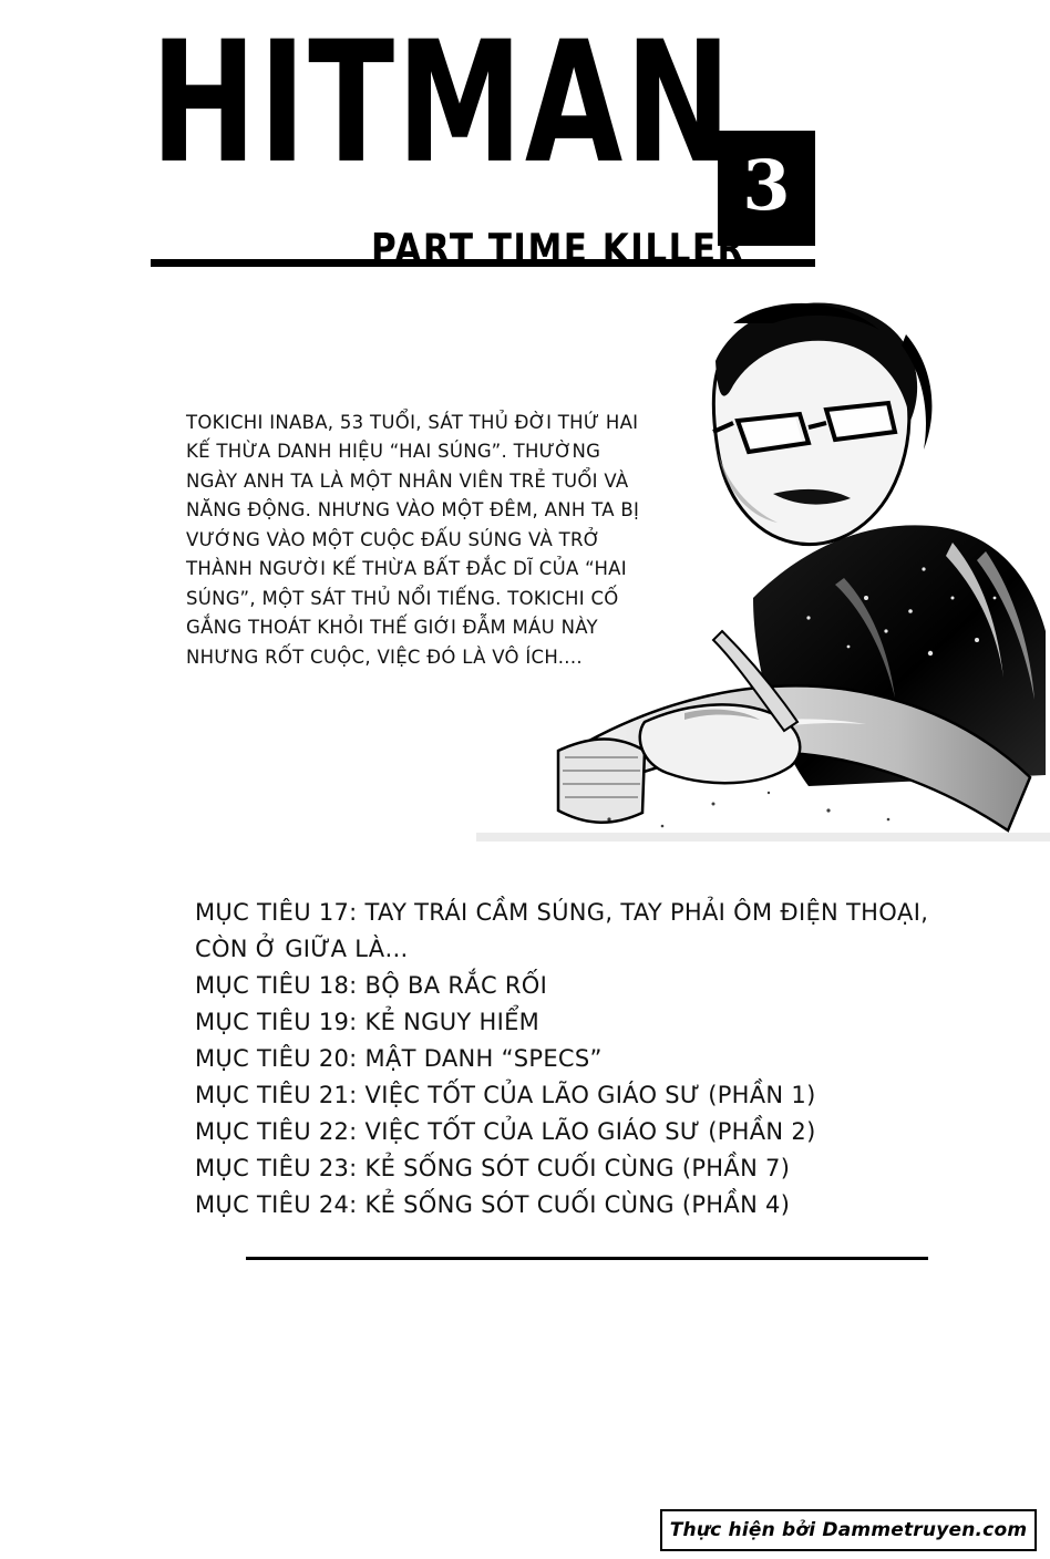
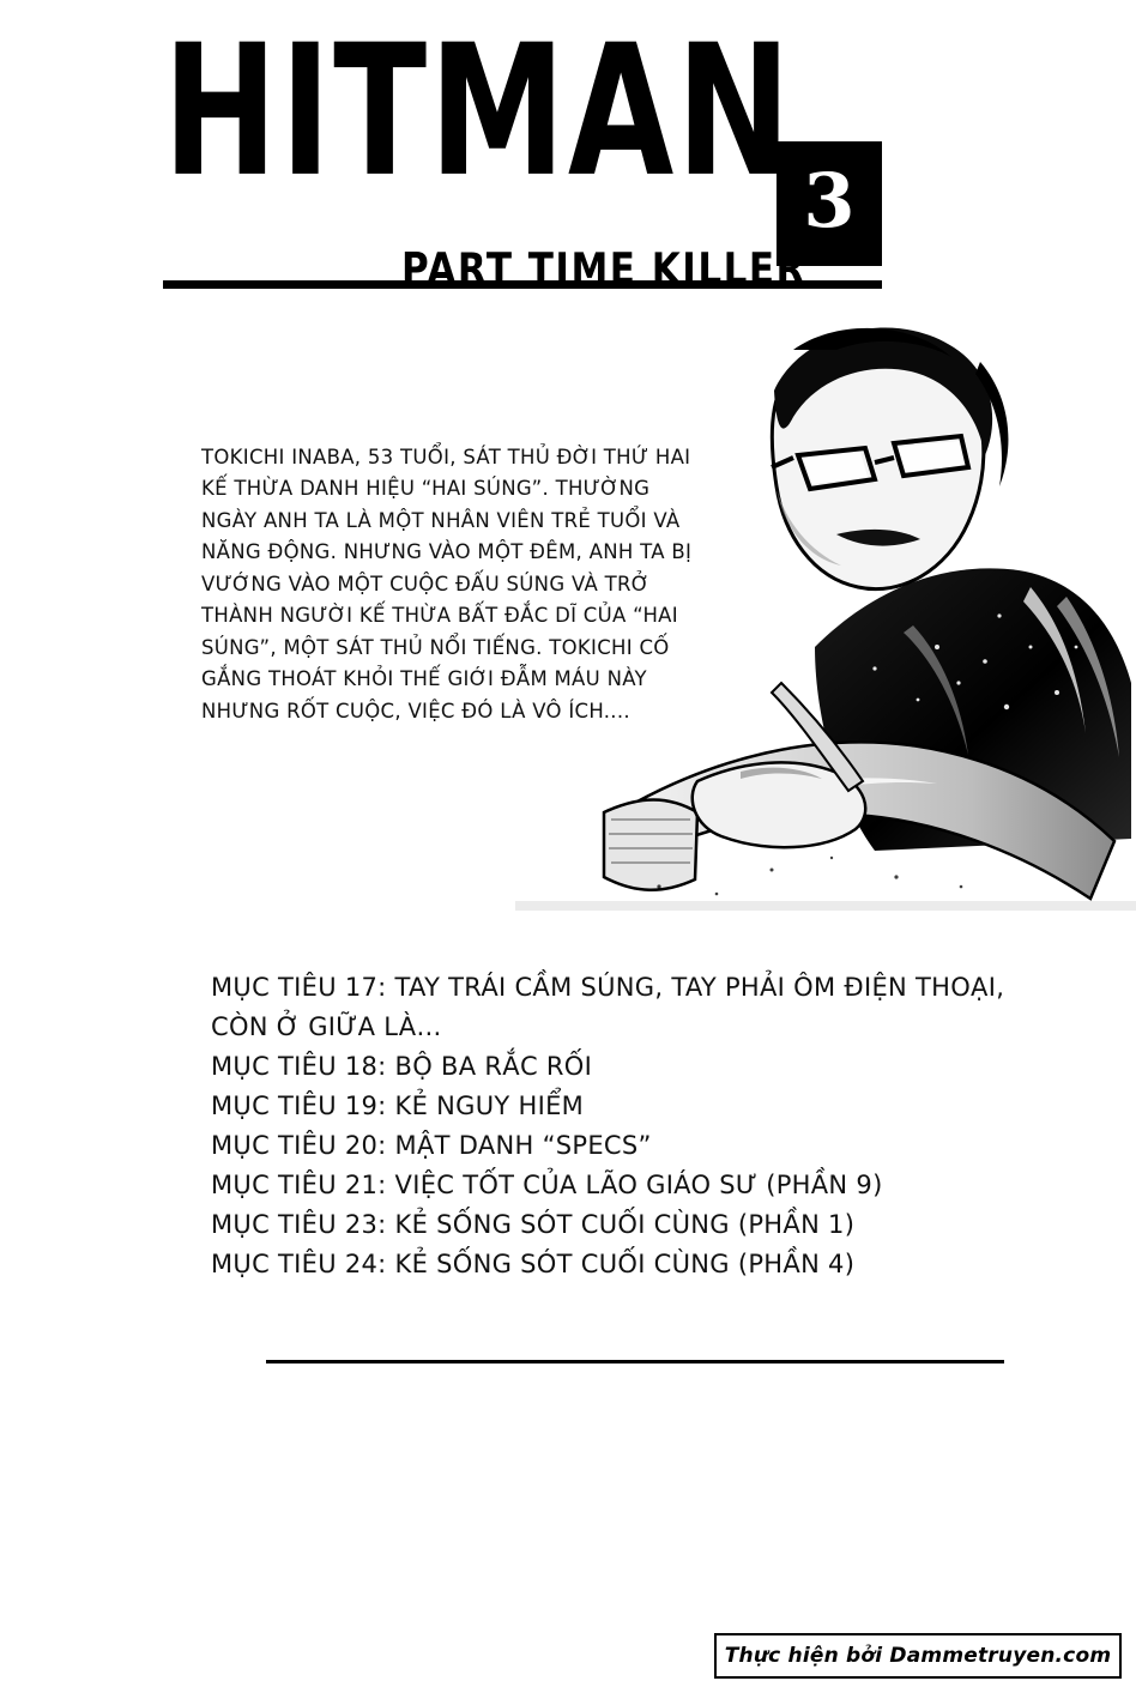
  HITMAN
  PART TIME KILLER
  3
  TOKICHI INABA, 53 TUỔI, SÁT THỦ ĐỜI THỨ HAI KẾ THỪA DANH HIỆU “HAI SÚNG”. THƯỜNG NGÀY ANH TA LÀ MỘT NHÂN VIÊN TRẺ TUỔI VÀ NĂNG ĐỘNG. NHƯNG VÀO MỘT ĐÊM, ANH TA BỊ VƯỚNG VÀO MỘT CUỘC ĐẤU SÚNG VÀ TRỞ THÀNH NGƯỜI KẾ THỪA BẤT ĐẮC DĨ CỦA “HAI SÚNG”, MỘT SÁT THỦ NỔI TIẾNG. TOKICHI CỐ GẮNG THOÁT KHỎI THẾ GIỚI ĐẪM MÁU NÀY NHƯNG RỐT CUỘC, VIỆC ĐÓ LÀ VÔ ÍCH....
  MỤC TIÊU 17: TAY TRÁI CẦM SÚNG, TAY PHẢI ÔM ĐIỆN THOẠI, CÒN Ở GIỮA LÀ…
  MỤC TIÊU 18: BỘ BA RẮC RỐI
  MỤC TIÊU 19: KẺ NGUY HIỂM
  MỤC TIÊU 20: MẬT DANH “SPECS”
- MỤC TIÊU 21: VIỆC TỐT CỦA LÃO GIÁO SƯ (PHẦN 1)
+ MỤC TIÊU 21: VIỆC TỐT CỦA LÃO GIÁO SƯ (PHẦN 9)
- MỤC TIÊU 22: VIỆC TỐT CỦA LÃO GIÁO SƯ (PHẦN 2)
- MỤC TIÊU 23: KẺ SỐNG SÓT CUỐI CÙNG (PHẦN 7)
+ MỤC TIÊU 23: KẺ SỐNG SÓT CUỐI CÙNG (PHẦN 1)
  MỤC TIÊU 24: KẺ SỐNG SÓT CUỐI CÙNG (PHẦN 4)
  Thực hiện bởi Dammetruyen.com
